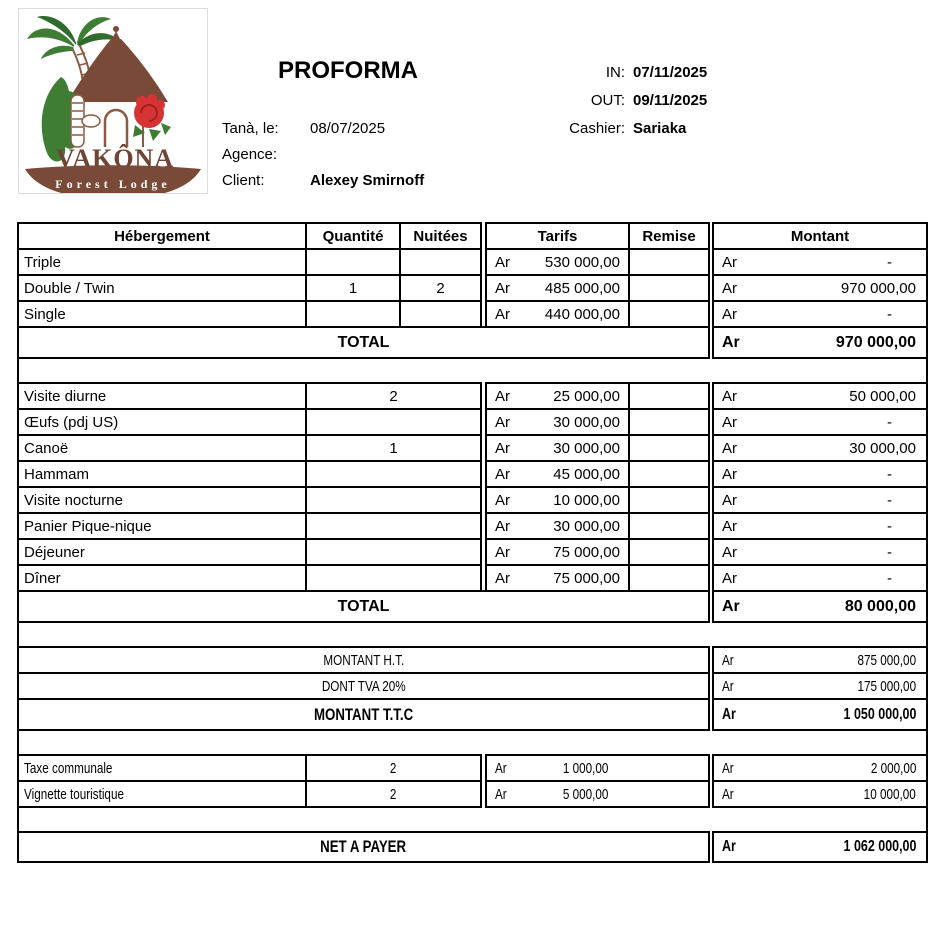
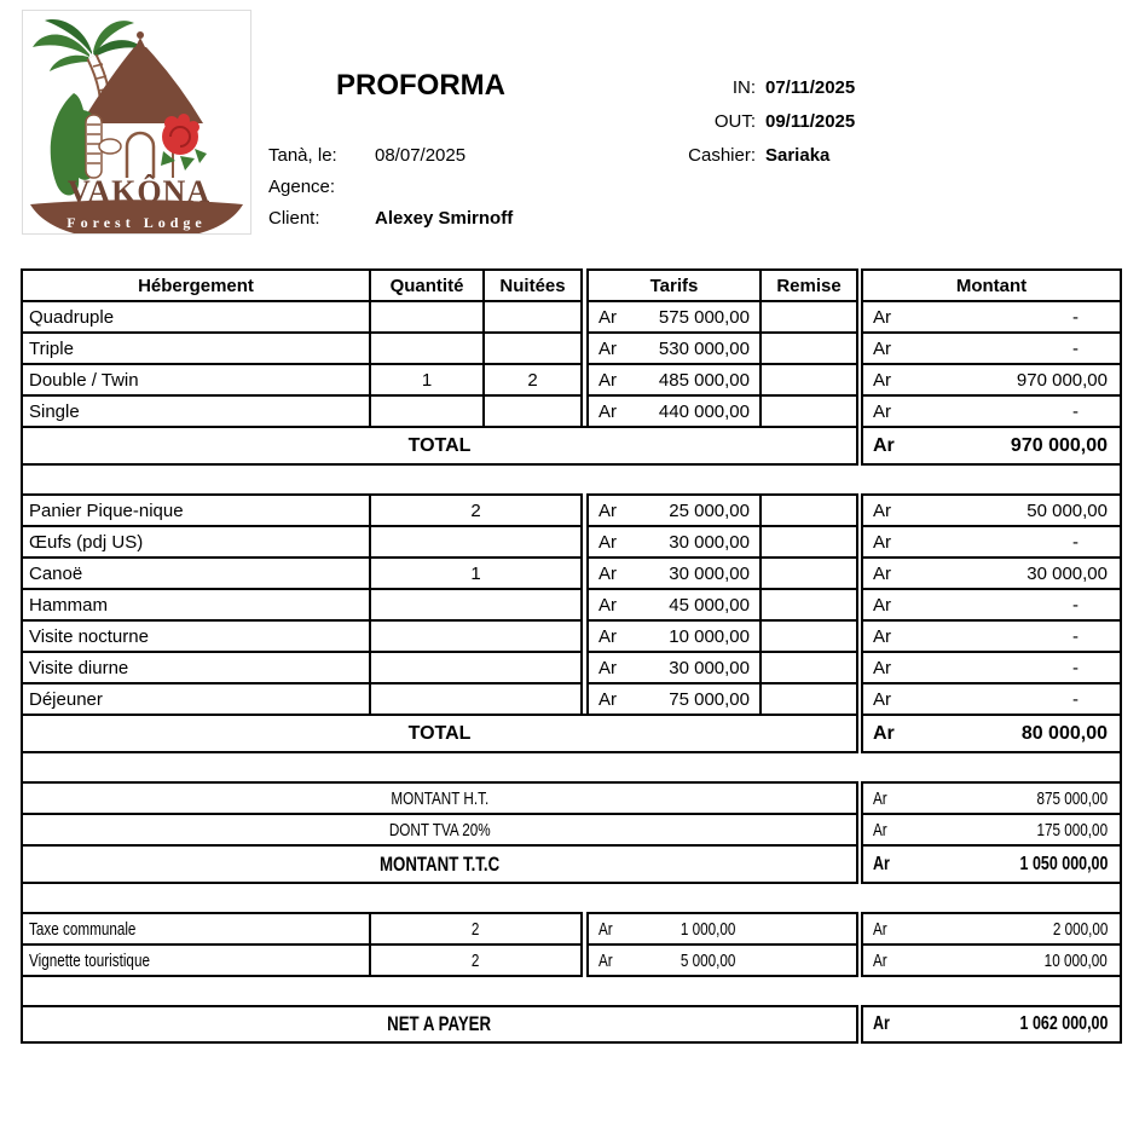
  VAKÔNA
  Forest Lodge
  PROFORMA
  Tanà, le:
  08/07/2025
  Agence:
  Client:
  Alexey Smirnoff
  IN:
  07/11/2025
  OUT:
  09/11/2025
  Cashier:
  Sariaka
  Hébergement	Quantité	Nuitées		Tarifs	Remise		Montant
+ Quadruple				Ar 575 000,00			Ar -
  Triple				Ar 530 000,00			Ar -
  Double / Twin	1	2		Ar 485 000,00			Ar 970 000,00
  Single				Ar 440 000,00			Ar -
  TOTAL		Ar 970 000,00
- Visite diurne	2		Ar 25 000,00			Ar 50 000,00
+ Panier Pique-nique	2		Ar 25 000,00			Ar 50 000,00
  Œufs (pdj US)			Ar 30 000,00			Ar -
  Canoë	1		Ar 30 000,00			Ar 30 000,00
  Hammam			Ar 45 000,00			Ar -
  Visite nocturne			Ar 10 000,00			Ar -
- Panier Pique-nique			Ar 30 000,00			Ar -
+ Visite diurne			Ar 30 000,00			Ar -
  Déjeuner			Ar 75 000,00			Ar -
- Dîner			Ar 75 000,00			Ar -
  TOTAL		Ar 80 000,00
  MONTANT H.T.		Ar 875 000,00
  DONT TVA 20%		Ar 175 000,00
  MONTANT T.T.C		Ar 1 050 000,00
  Taxe communale	2		Ar 1 000,00		Ar 2 000,00
  Vignette touristique	2		Ar 5 000,00		Ar 10 000,00
  NET A PAYER		Ar 1 062 000,00
